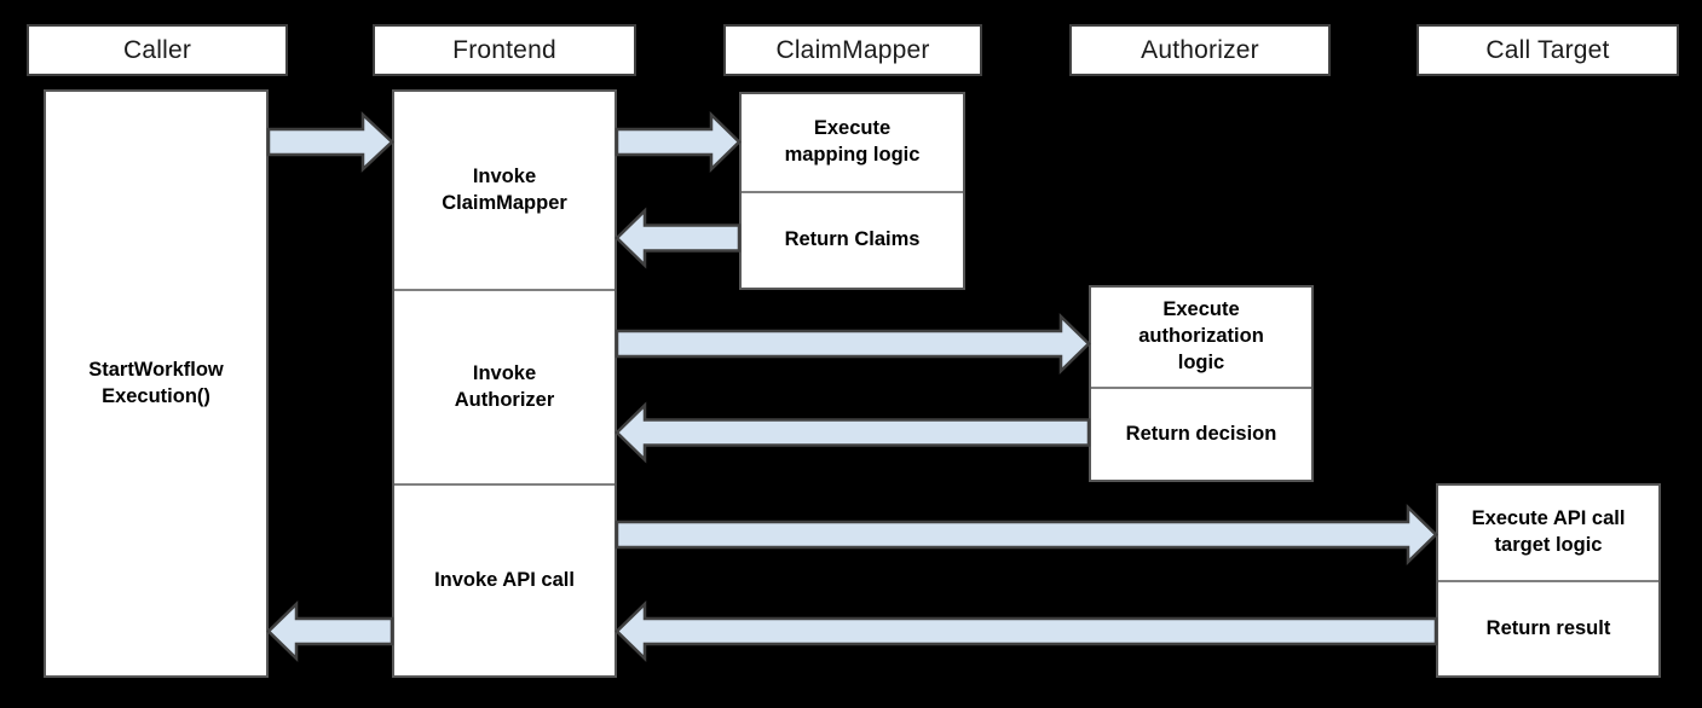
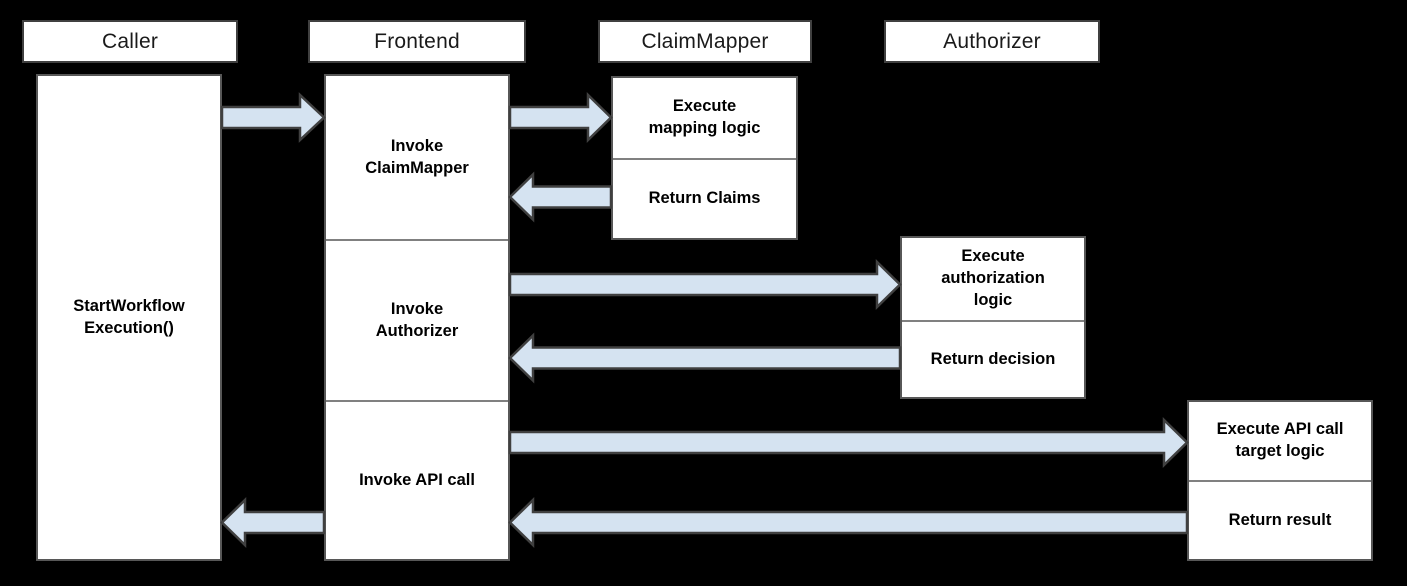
  Caller
  Frontend
  ClaimMapper
  Authorizer
- Call Target
  StartWorkflow
  Execution()
  Invoke
  ClaimMapper
  Invoke
  Authorizer
  Invoke API call
  Execute
  mapping logic
  Return Claims
  Execute
  authorization
  logic
  Return decision
  Execute API call
  target logic
  Return result
